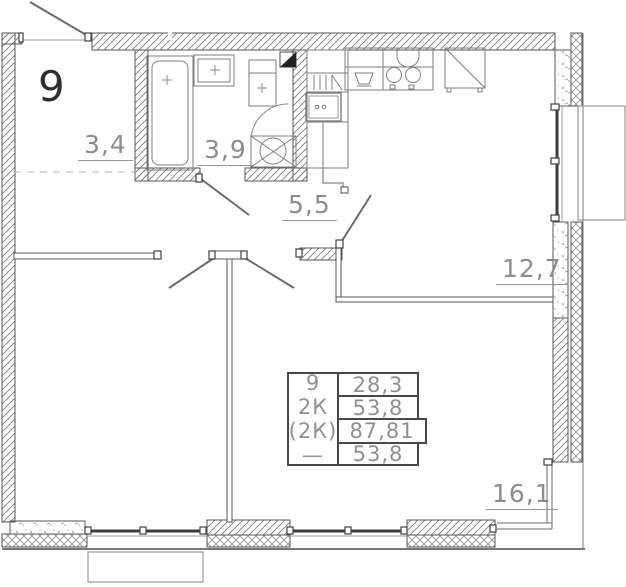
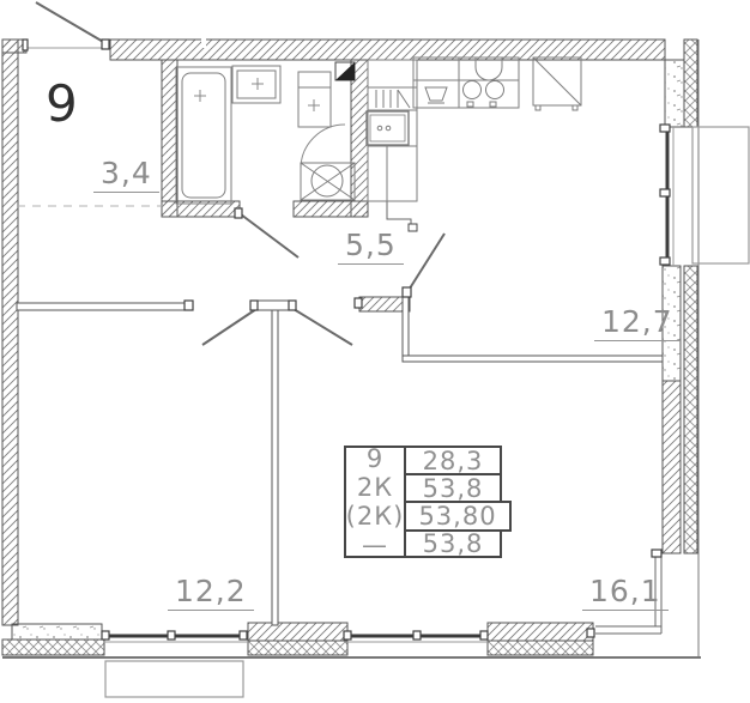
  9
  3,4
- 3,9
  5,5
  12,7
+ 12,2
  16,1
  9
  2К
  (2К)
  —
  28,3
  53,8
- 87,81
+ 53,80
  53,8
